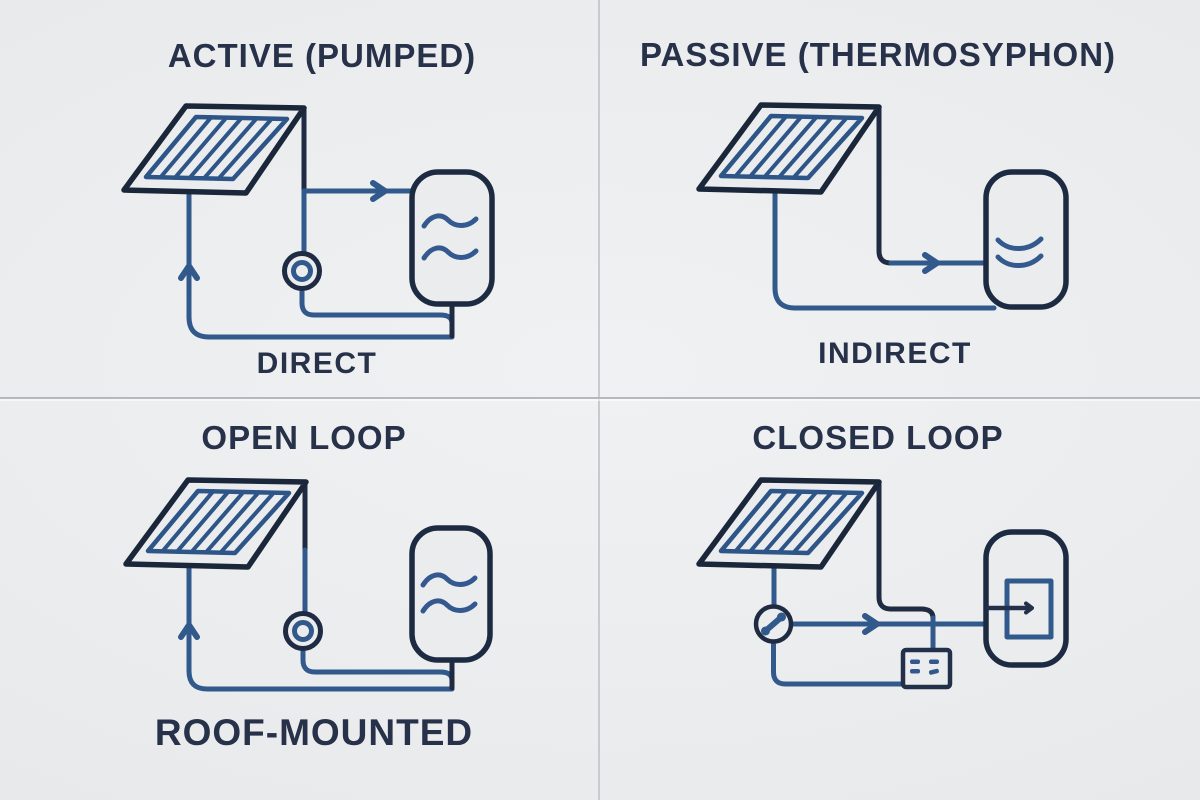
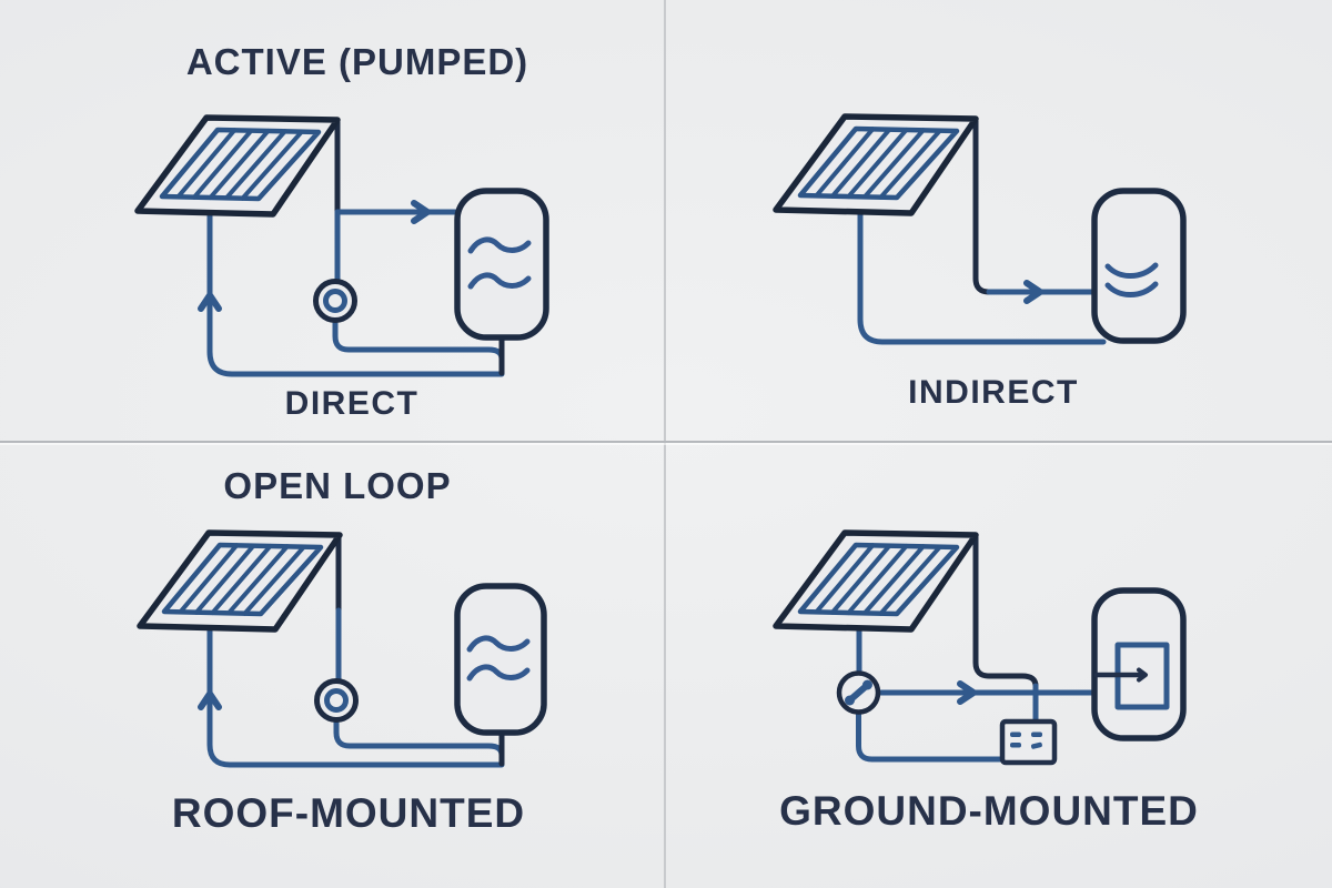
  ACTIVE (PUMPED)
- PASSIVE (THERMOSYPHON)
  DIRECT
  INDIRECT
  OPEN LOOP
- CLOSED LOOP
  ROOF-MOUNTED
+ GROUND-MOUNTED
